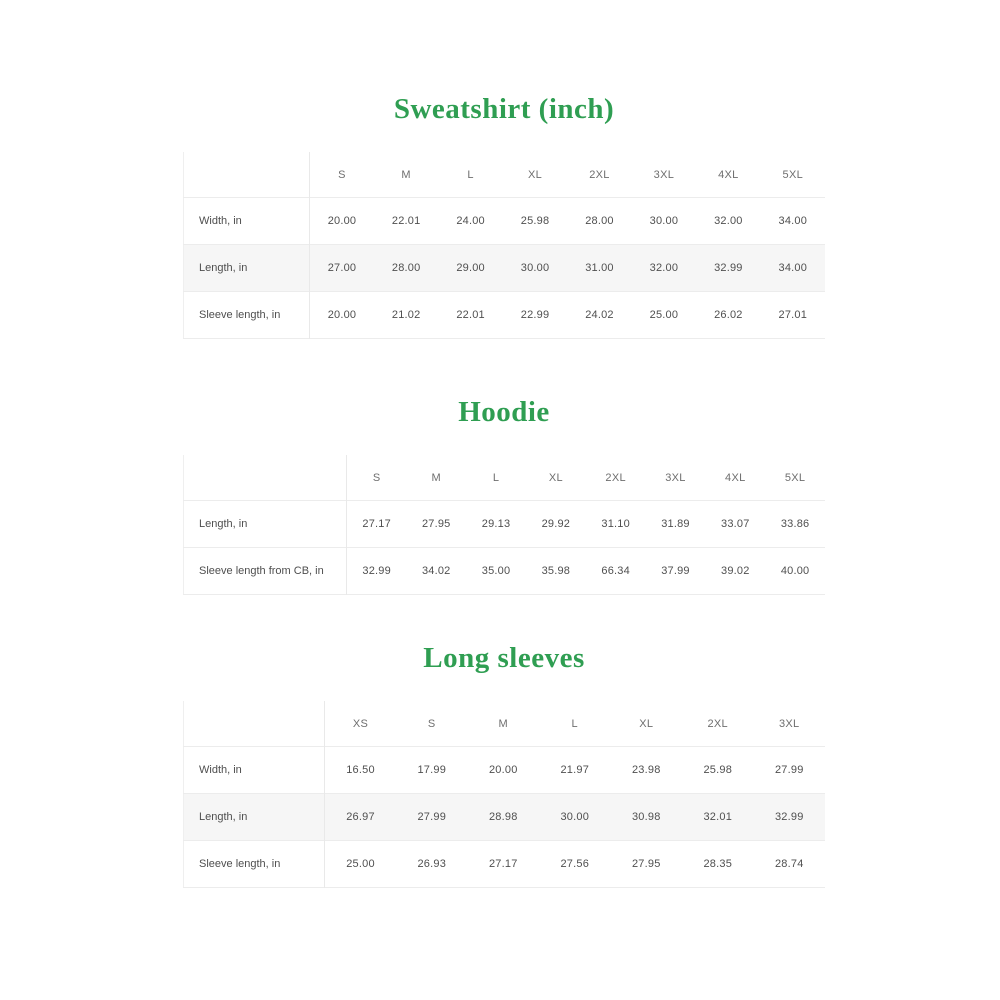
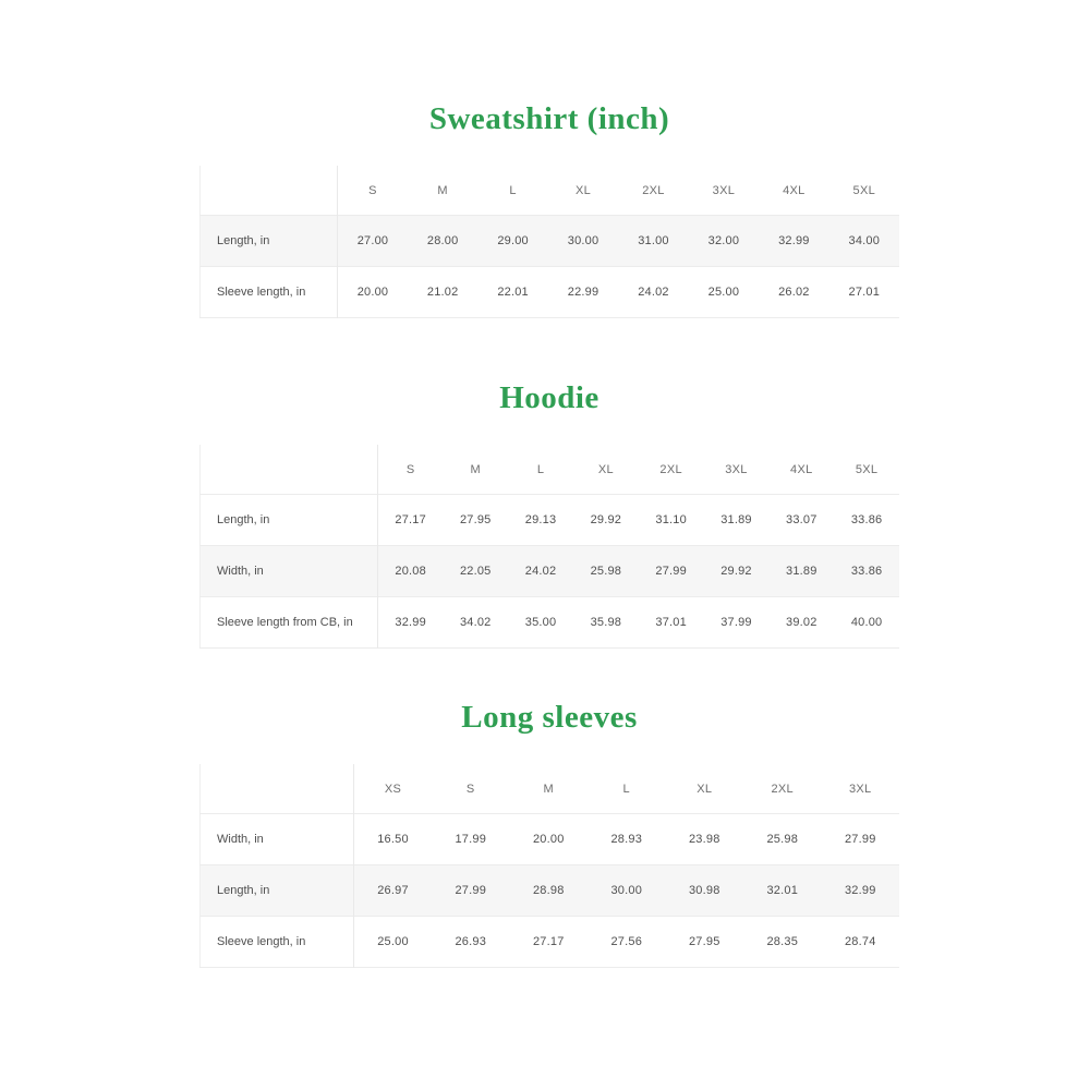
  Sweatshirt (inch)
  	S	M	L	XL	2XL	3XL	4XL	5XL
- Width, in	20.00	22.01	24.00	25.98	28.00	30.00	32.00	34.00
  Length, in	27.00	28.00	29.00	30.00	31.00	32.00	32.99	34.00
  Sleeve length, in	20.00	21.02	22.01	22.99	24.02	25.00	26.02	27.01
  Hoodie
  	S	M	L	XL	2XL	3XL	4XL	5XL
  Length, in	27.17	27.95	29.13	29.92	31.10	31.89	33.07	33.86
+ Width, in	20.08	22.05	24.02	25.98	27.99	29.92	31.89	33.86
- Sleeve length from CB, in	32.99	34.02	35.00	35.98	66.34	37.99	39.02	40.00
+ Sleeve length from CB, in	32.99	34.02	35.00	35.98	37.01	37.99	39.02	40.00
  Long sleeves
  	XS	S	M	L	XL	2XL	3XL
- Width, in	16.50	17.99	20.00	21.97	23.98	25.98	27.99
+ Width, in	16.50	17.99	20.00	28.93	23.98	25.98	27.99
  Length, in	26.97	27.99	28.98	30.00	30.98	32.01	32.99
  Sleeve length, in	25.00	26.93	27.17	27.56	27.95	28.35	28.74
